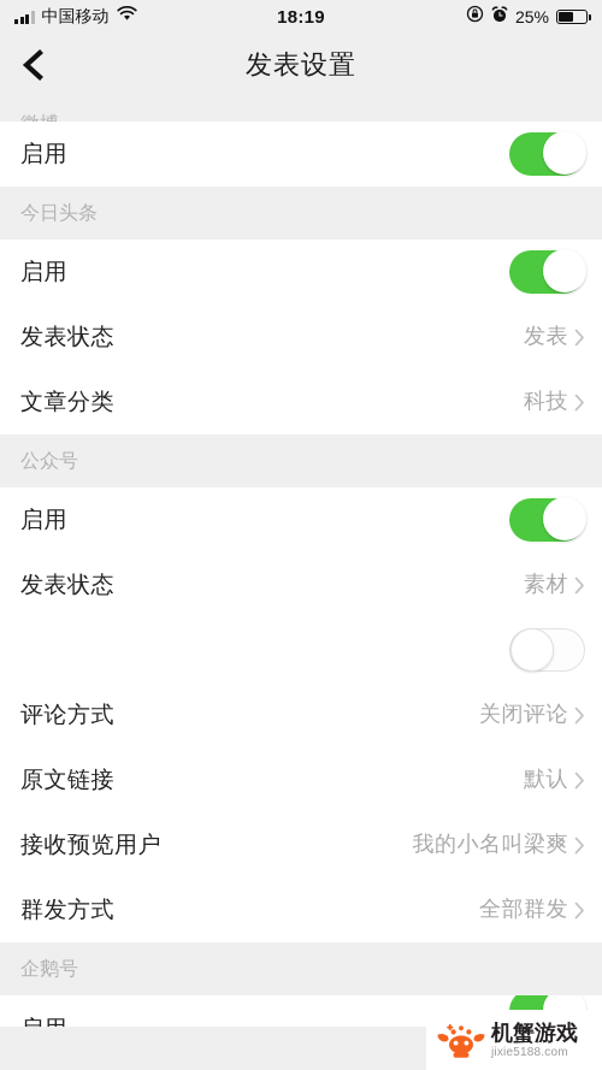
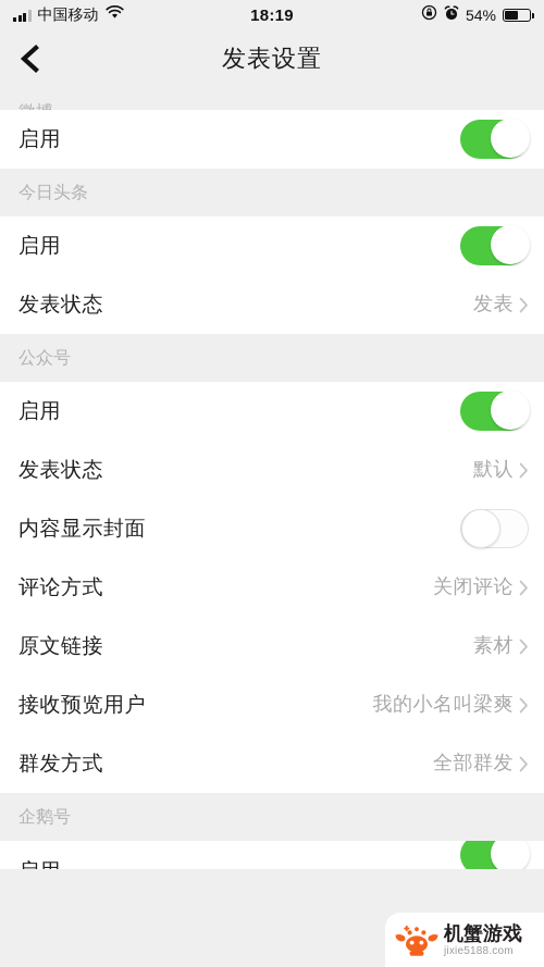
  中国移动
  18:19
- 25%
+ 54%
  发表设置
  启用
  今日头条
  启用
  发表状态
  发表
- 文章分类
- 科技
  公众号
  启用
  发表状态
- 素材
+ 默认
+ 内容显示封面
  评论方式
  关闭评论
  原文链接
- 默认
+ 素材
  接收预览用户
  我的小名叫梁爽
  群发方式
  全部群发
  企鹅号
  机蟹游戏
  jixie5188.com
